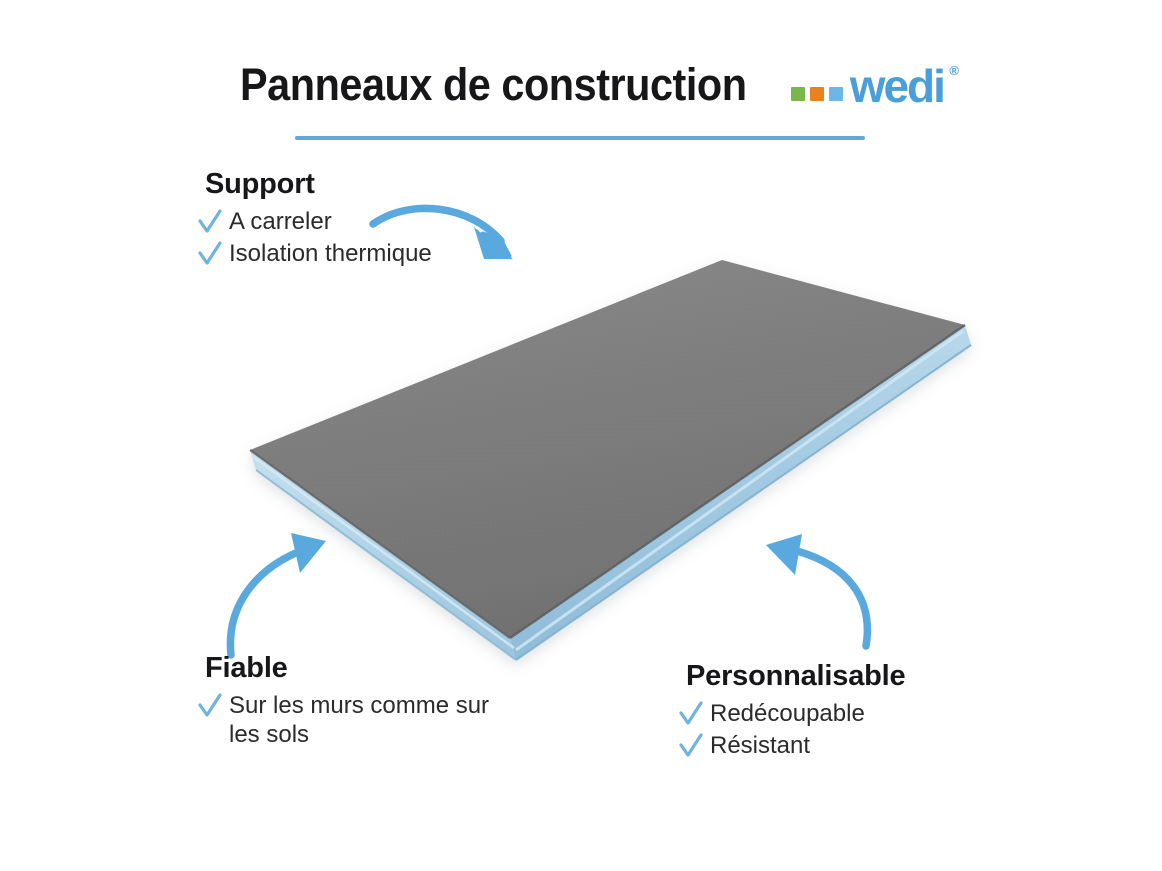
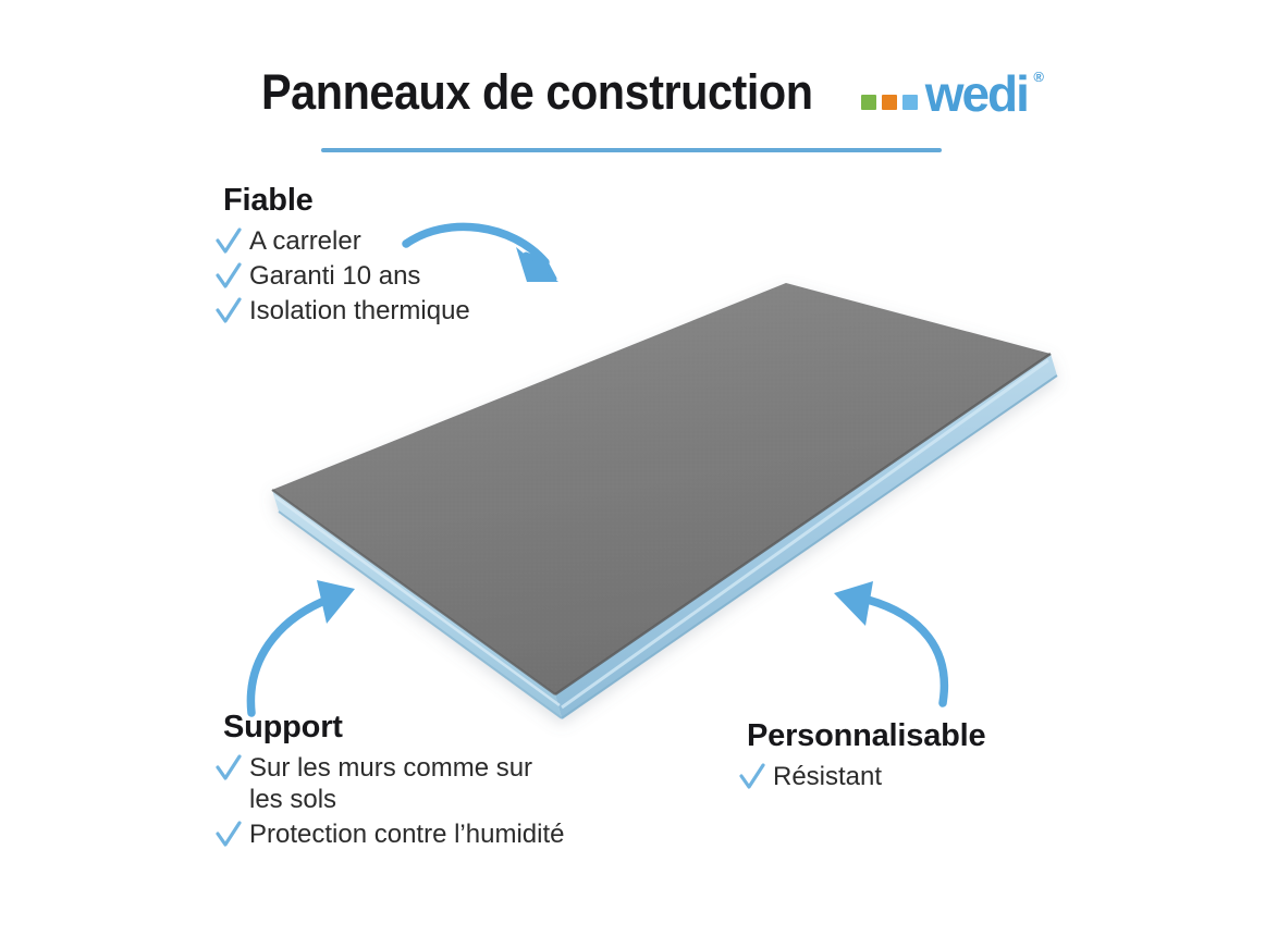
  Panneaux de construction
  wedi
  ®
- Support
+ Fiable
  A carreler
+ Garanti 10 ans
  Isolation thermique
- Fiable
+ Support
  Sur les murs comme sur
  les sols
+ Protection contre l’humidité
  Personnalisable
- Redécoupable
  Résistant
